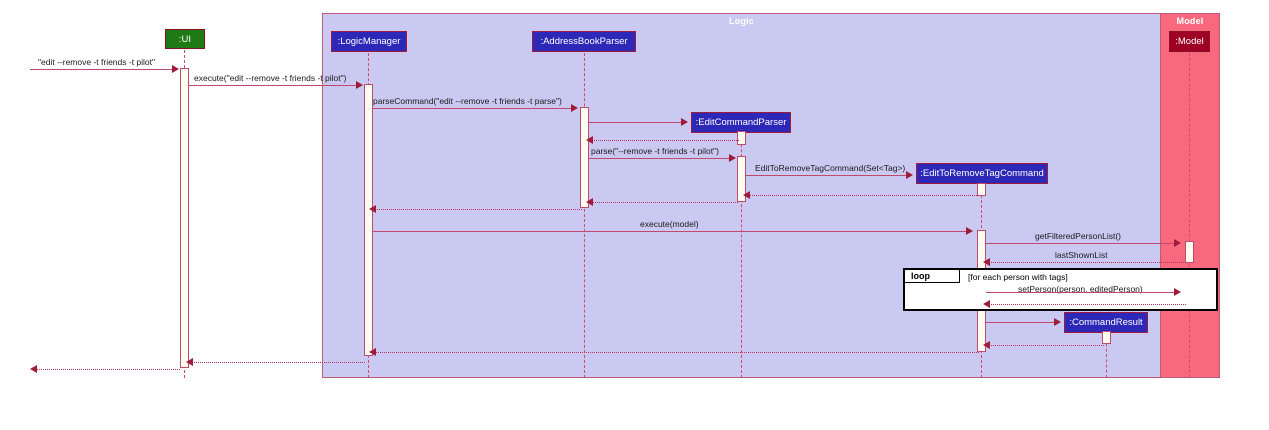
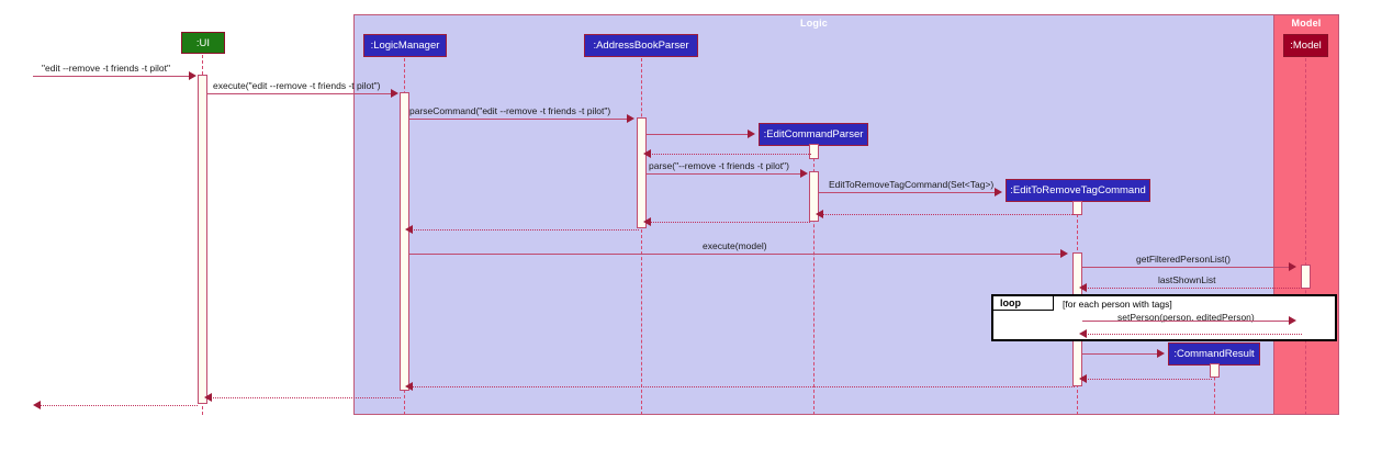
  Logic
  Model
  :UI
  :LogicManager
  :AddressBookParser
  :EditCommandParser
  :EditToRemoveTagCommand
  :Model
  :CommandResult
  "edit --remove -t friends -t pilot"
  execute("edit --remove -t friends -t pilot")
- parseCommand("edit --remove -t friends -t parse")
+ parseCommand("edit --remove -t friends -t pilot")
  parse("--remove -t friends -t pilot")
  EditToRemoveTagCommand(Set<Tag>)
  execute(model)
  getFilteredPersonList()
  lastShownList
  loop
  [for each person with tags]
  setPerson(person, editedPerson)
